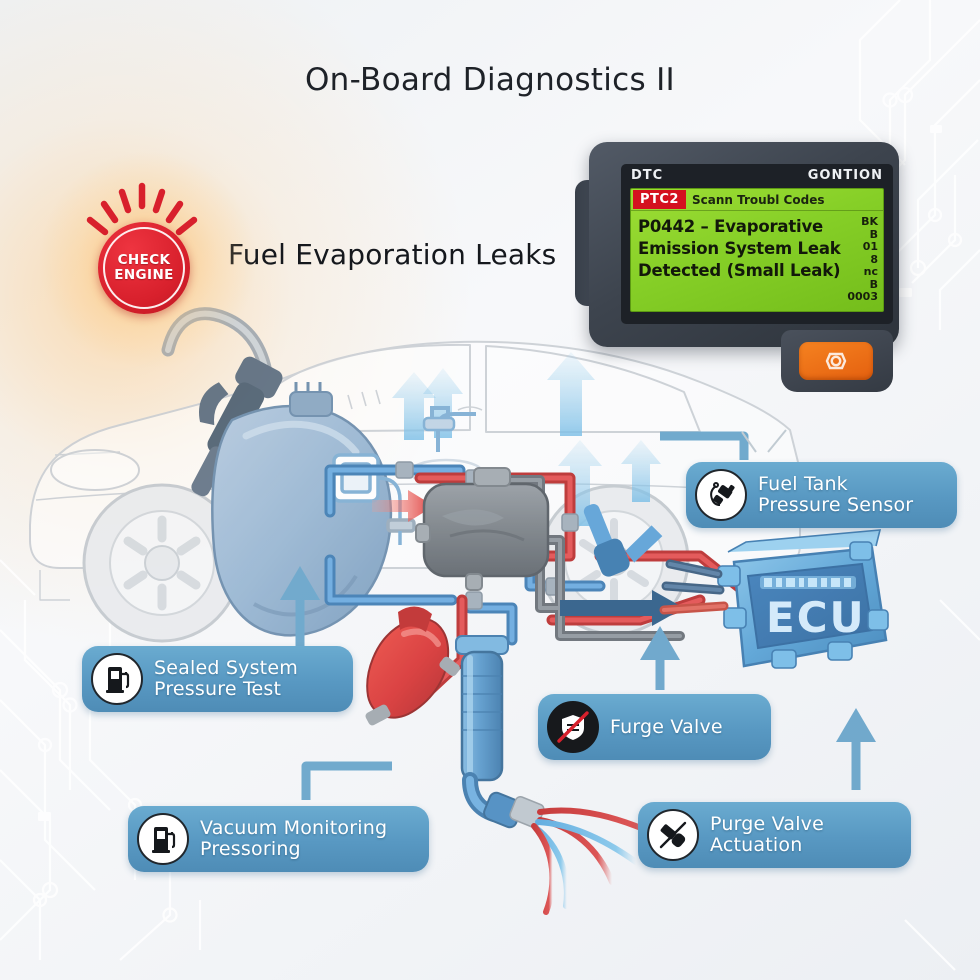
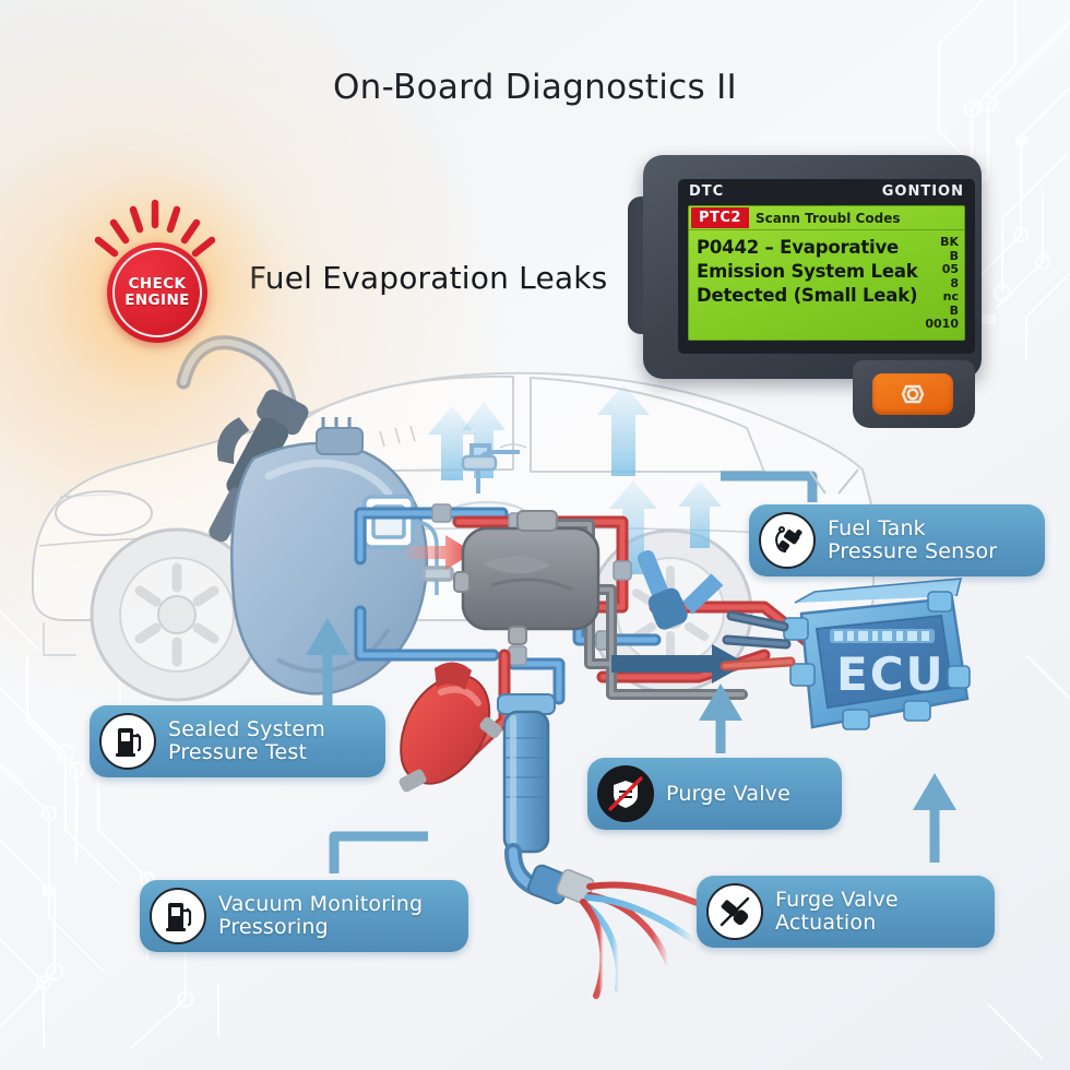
  ECU
  On-Board Diagnostics II
  el Evaporation Leaks
  CHECK
  ENGINE
  DTC
  GONTION
  PTC2
  Scann Troubl Codes
  P0442 – Evaporative
  Emission System Leak
  Detected (Small Leak)
  BK
  B
- 01
+ 05
  8
  nc
  B
- 0003
+ 0010
  Fuel Tank
  Pressure Sensor
  Sealed System
  Pressure Test
- Furge Valve
+ Purge Valve
  Vacuum Monitoring
  Pressoring
- Purge Valve
+ Furge Valve
  Actuation
